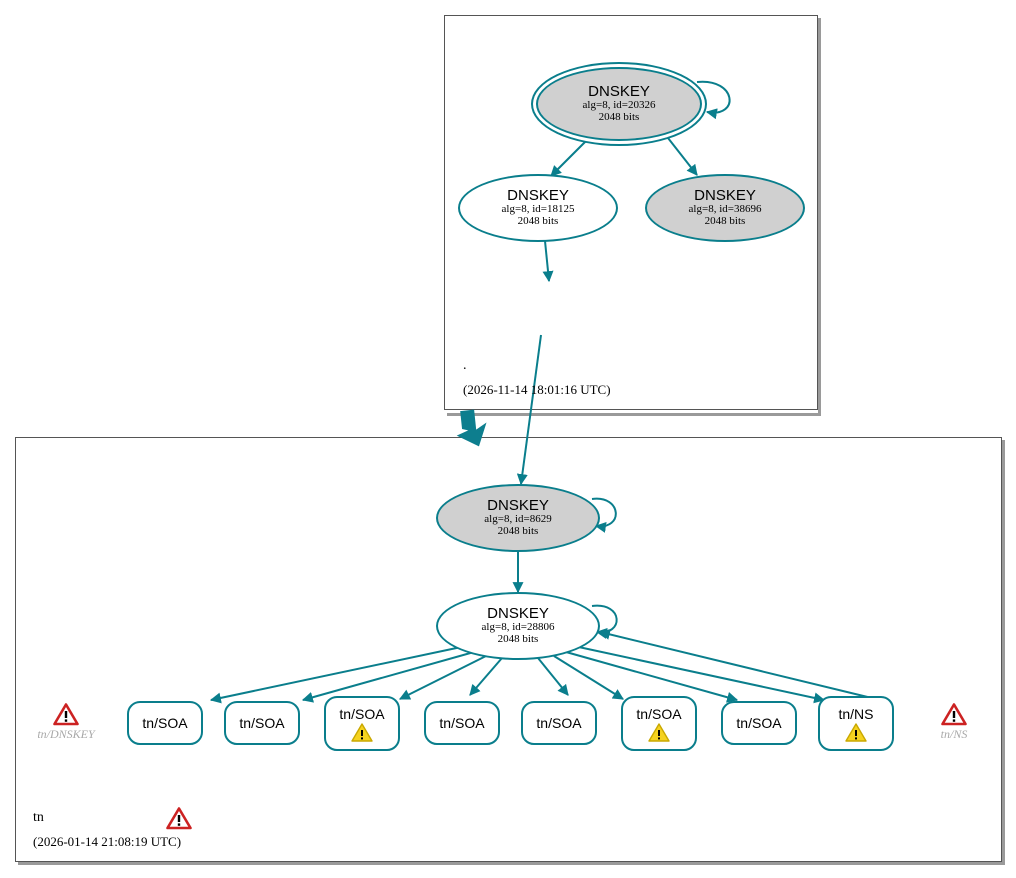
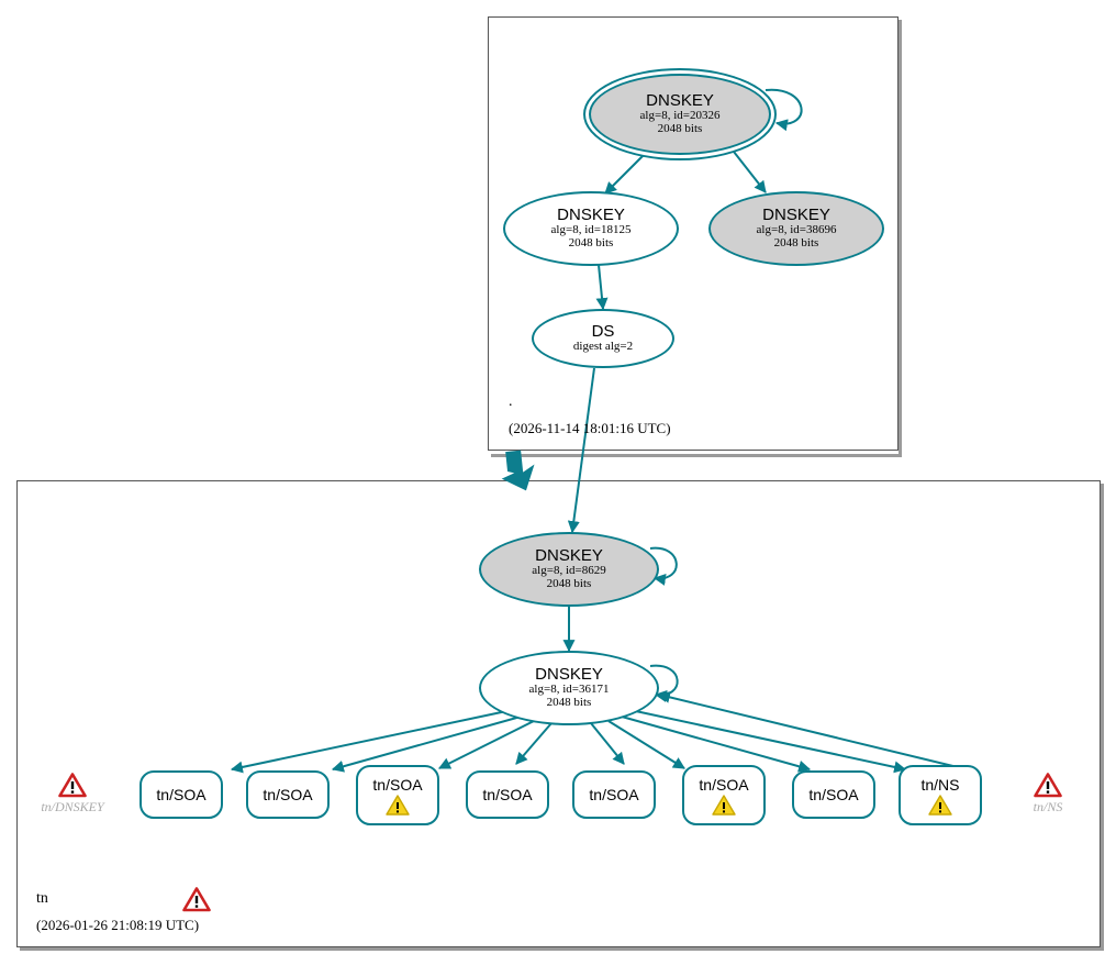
  DNSKEY
  alg=8, id=20326
  2048 bits
  DNSKEY
  alg=8, id=18125
  2048 bits
  DNSKEY
  alg=8, id=38696
  2048 bits
+ DS
+ digest alg=2
  .
  (2026-11-14 18:01:16 UTC)
  DNSKEY
  alg=8, id=8629
  2048 bits
  DNSKEY
- alg=8, id=28806
+ alg=8, id=36171
  2048 bits
  tn/SOA
  tn/SOA
  tn/SOA
  tn/SOA
  tn/SOA
  tn/SOA
  tn/SOA
  tn/NS
  tn/DNSKEY
  tn/NS
  tn
- (2026-01-14 21:08:19 UTC)
+ (2026-01-26 21:08:19 UTC)
